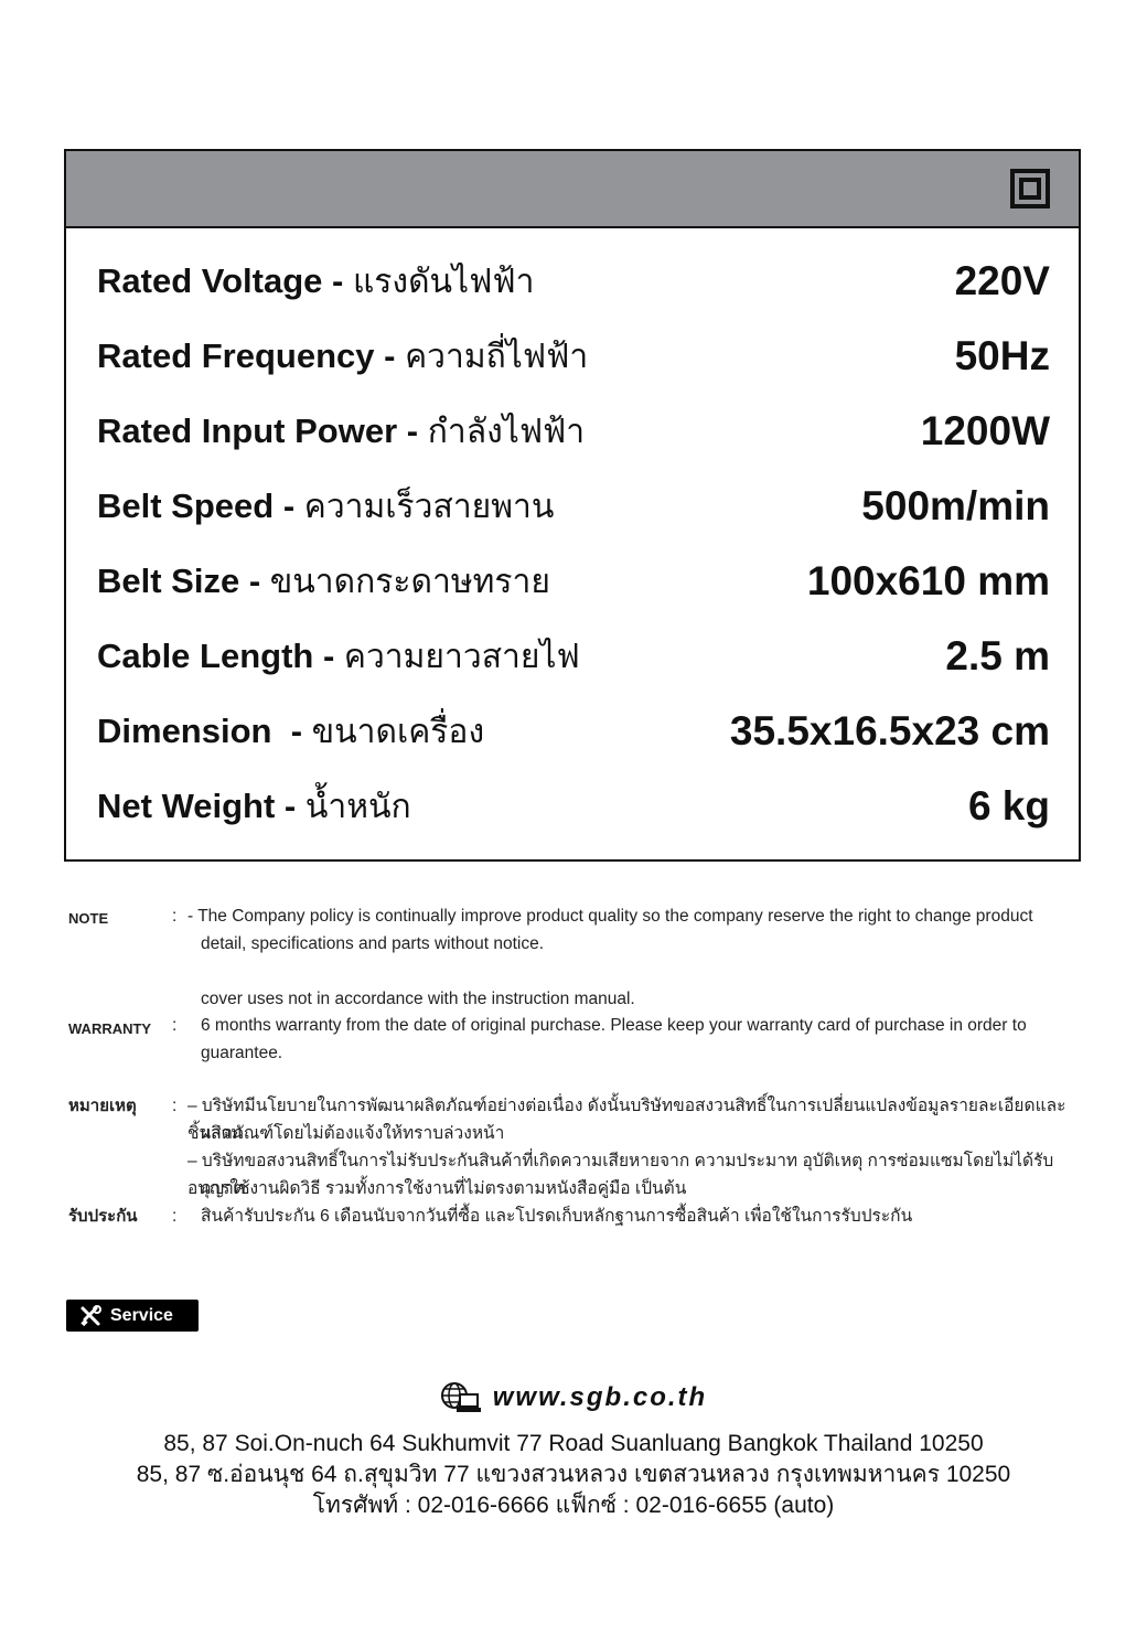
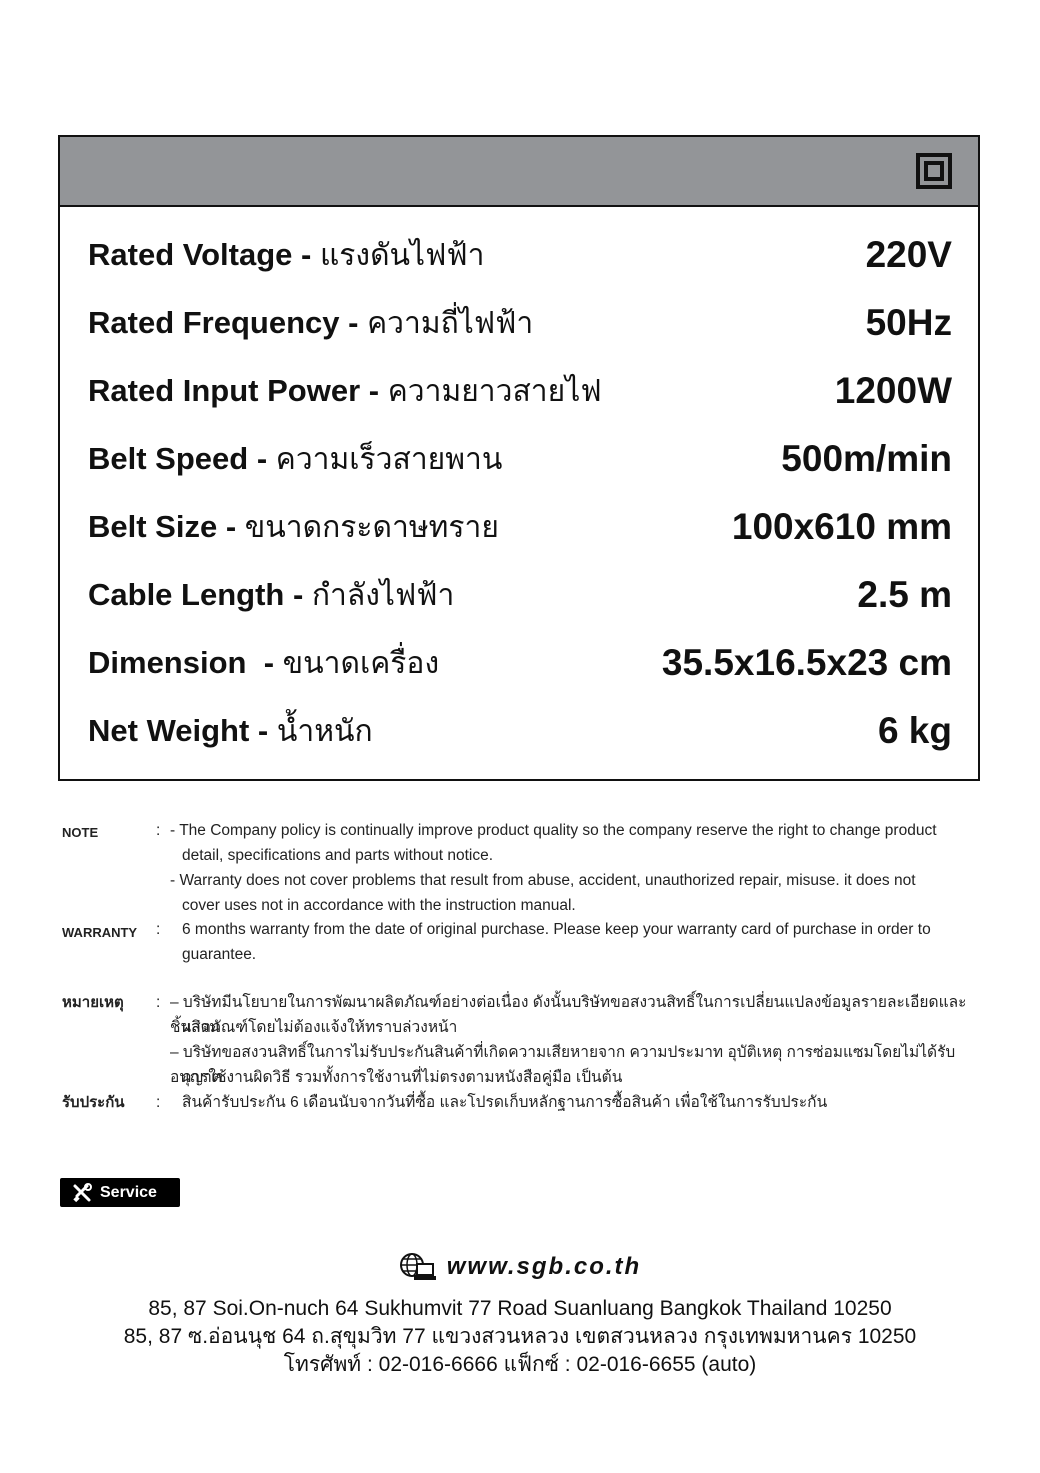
  Rated Voltage - แรงดันไฟฟ้า
  220V
  Rated Frequency - ความถี่ไฟฟ้า
  50Hz
- Rated Input Power - กำลังไฟฟ้า
+ Rated Input Power - ความยาวสายไฟ
  1200W
  Belt Speed - ความเร็วสายพาน
  500m/min
  Belt Size - ขนาดกระดาษทราย
  100x610 mm
- Cable Length - ความยาวสายไฟ
+ Cable Length - กำลังไฟฟ้า
  2.5 m
  Dimension - ขนาดเครื่อง
  35.5x16.5x23 cm
  Net Weight - น้ำหนัก
  6 kg
  NOTE
  :
  - The Company policy is continually improve product quality so the company reserve the right to change product
  detail, specifications and parts without notice.
+ - Warranty does not cover problems that result from abuse, accident, unauthorized repair, misuse. it does not
  cover uses not in accordance with the instruction manual.
  WARRANTY
  :
  6 months warranty from the date of original purchase. Please keep your warranty card of purchase in order to
  guarantee.
  หมายเหตุ
  :
  – บริษัทมีนโยบายในการพัฒนาผลิตภัณฑ์อย่างต่อเนื่อง ดังนั้นบริษัทขอสงวนสิทธิ์ในการเปลี่ยนแปลงข้อมูลรายละเอียดและชิ้นส่วน
  ผลิตภัณฑ์โดยไม่ต้องแจ้งให้ทราบล่วงหน้า
  – บริษัทขอสงวนสิทธิ์ในการไม่รับประกันสินค้าที่เกิดความเสียหายจาก ความประมาท อุบัติเหตุ การซ่อมแซมโดยไม่ได้รับอนุญาต
  การใช้งานผิดวิธี รวมทั้งการใช้งานที่ไม่ตรงตามหนังสือคู่มือ เป็นต้น
  รับประกัน
  :
  สินค้ารับประกัน 6 เดือนนับจากวันที่ซื้อ และโปรดเก็บหลักฐานการซื้อสินค้า เพื่อใช้ในการรับประกัน
  Service
  www.sgb.co.th
  85, 87 Soi.On-nuch 64 Sukhumvit 77 Road Suanluang Bangkok Thailand 10250
  85, 87 ซ.อ่อนนุช 64 ถ.สุขุมวิท 77 แขวงสวนหลวง เขตสวนหลวง กรุงเทพมหานคร 10250
  โทรศัพท์ : 02-016-6666 แฟ็กซ์ : 02-016-6655 (auto)
